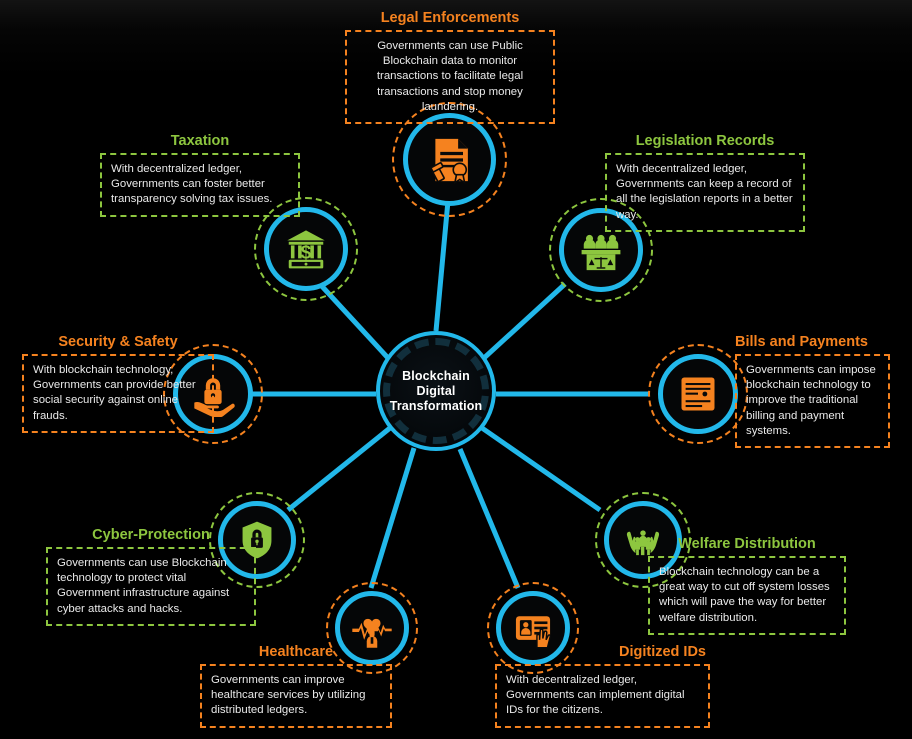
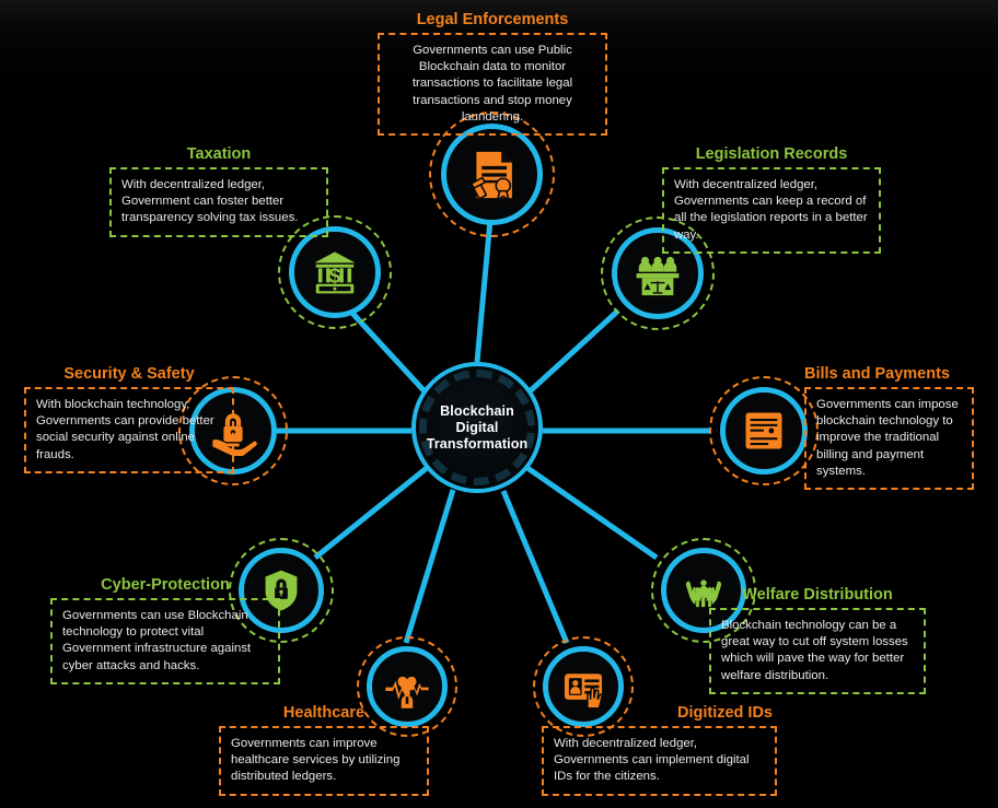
  Legal Enforcements
  Governments can use Public Blockchain data to monitor transactions to facilitate legal transactions and stop money laundering.
  $
  Taxation
- With decentralized ledger, Governments can foster better transparency solving tax issues.
+ With decentralized ledger, Government can foster better transparency solving tax issues.
  Legislation Records
  With decentralized ledger, Governments can keep a record of all the legislation reports in a better way.
  Security & Safety
  With blockchain technology, Governments can provide better social security against online frauds.
  Bills and Payments
  Governments can impose blockchain technology to improve the traditional billing and payment systems.
  Cyber-Protection
  Governments can use Blockchain technology to protect vital Government infrastructure against cyber attacks and hacks.
  Welfare Distribution
  Blockchain technology can be a great way to cut off system losses which will pave the way for better welfare distribution.
  Healthcare
  Governments can improve healthcare services by utilizing distributed ledgers.
  Digitized IDs
  With decentralized ledger, Governments can implement digital IDs for the citizens.
  Blockchain
  Digital
  Transformation
